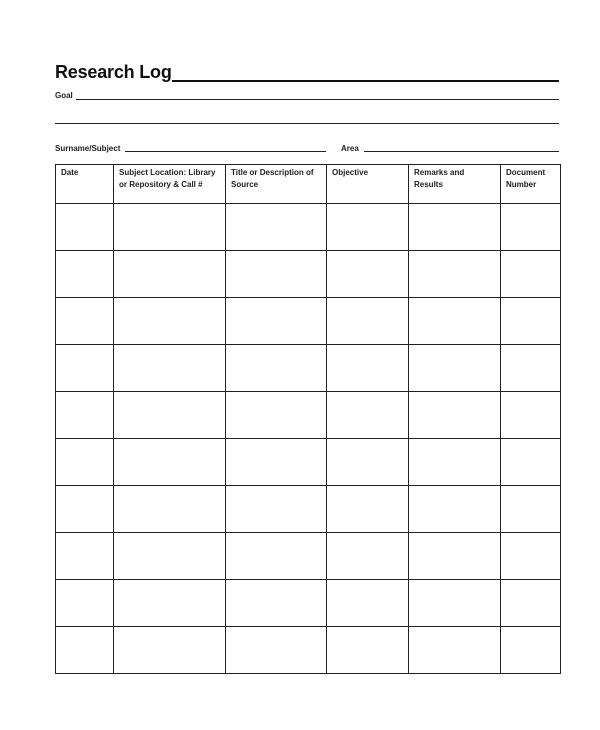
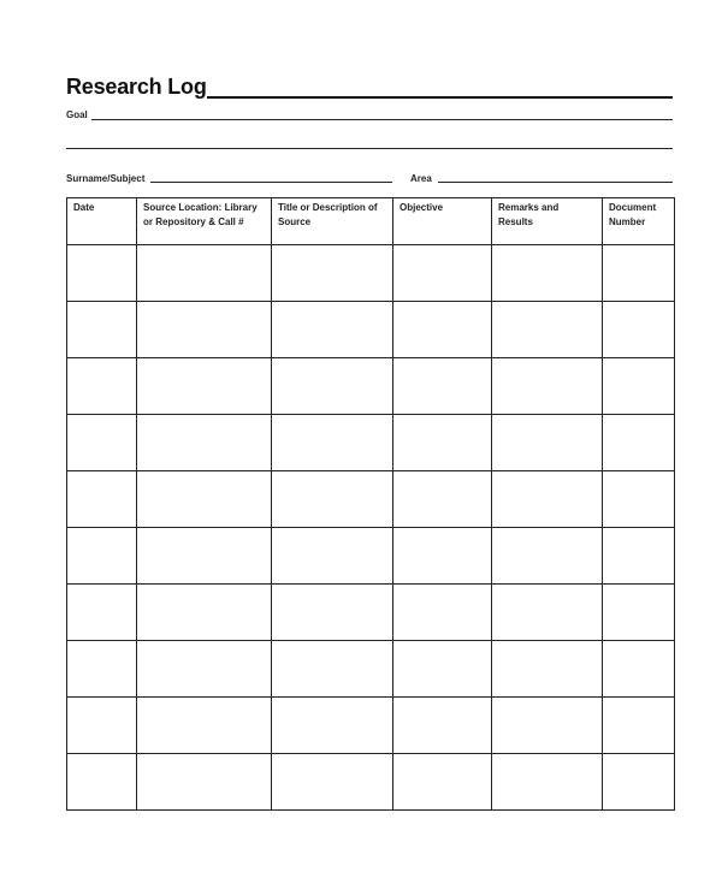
  Research Log
  Goal
  Surname/Subject
  Area
- Date	Subject Location: Library or Repository & Call #	Title or Description of Source	Objective	Remarks and Results	Document Number
+ Date	Source Location: Library or Repository & Call #	Title or Description of Source	Objective	Remarks and Results	Document Number
